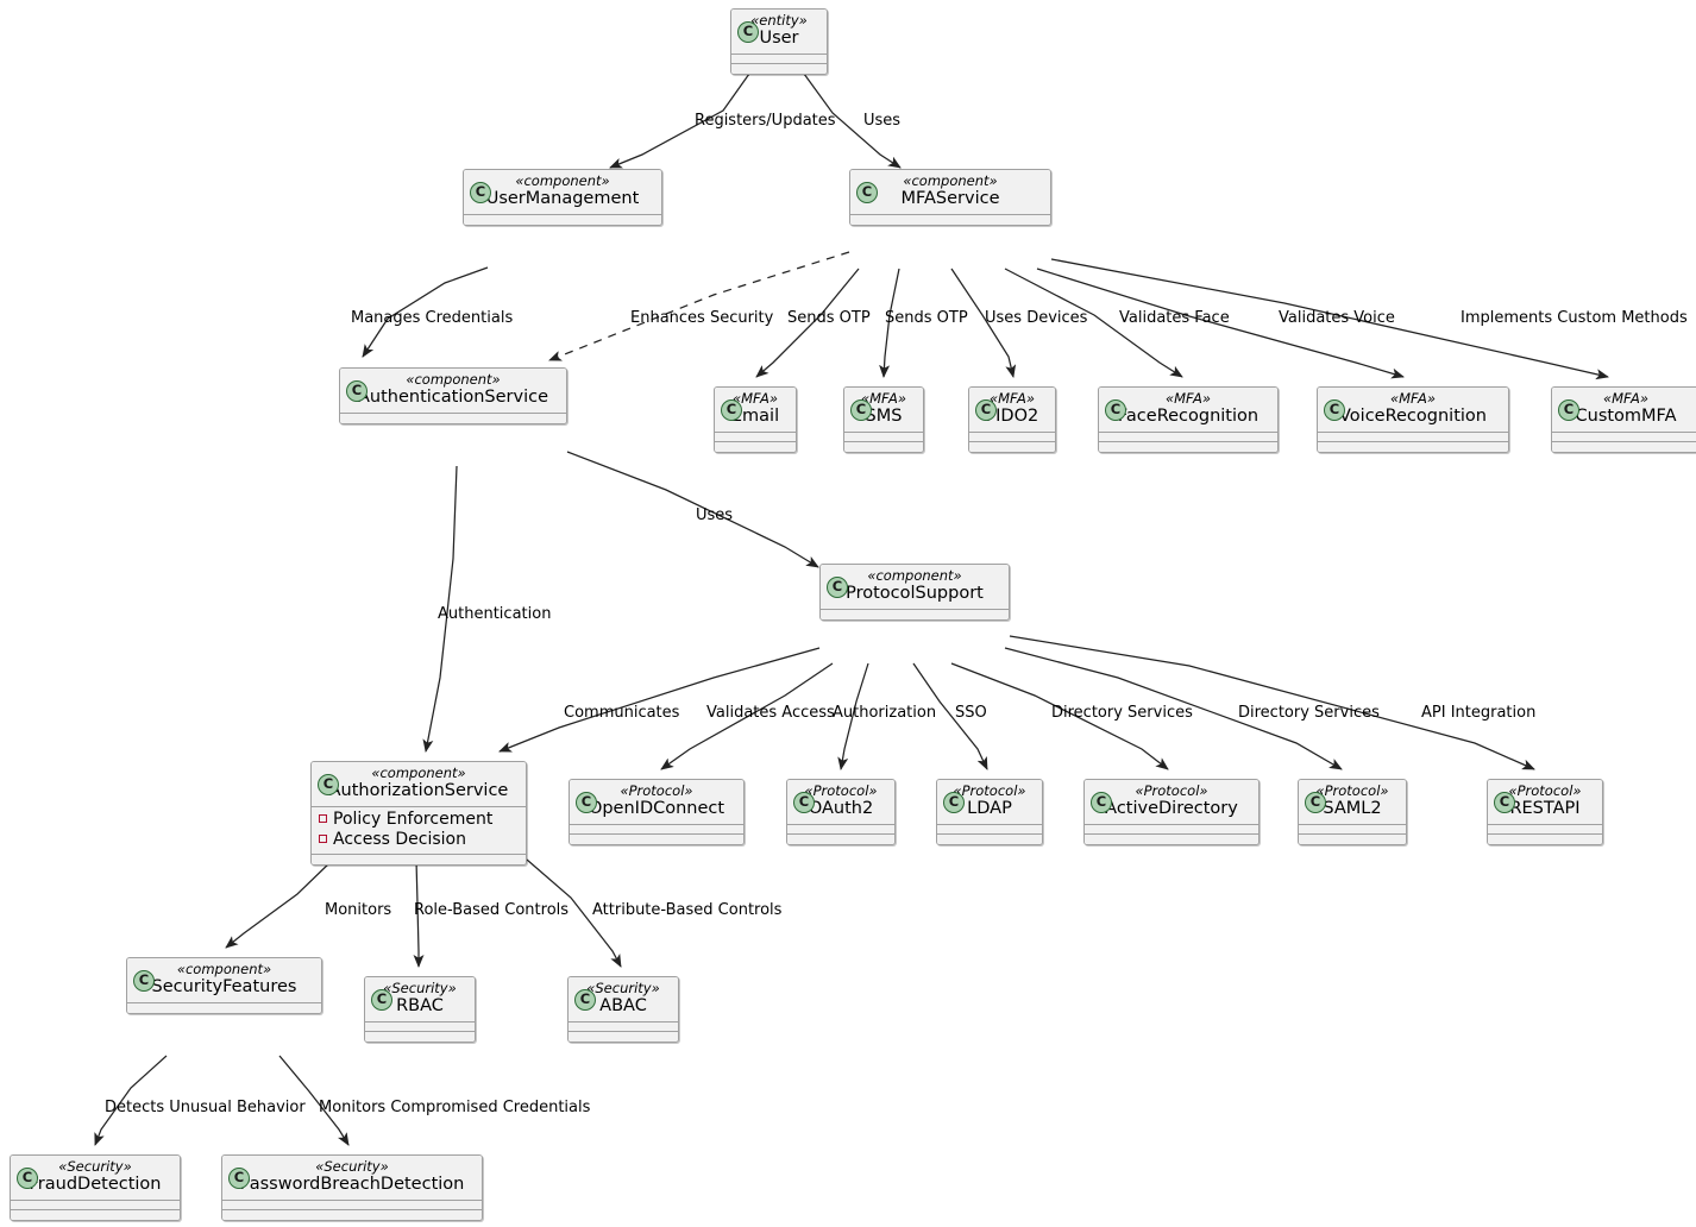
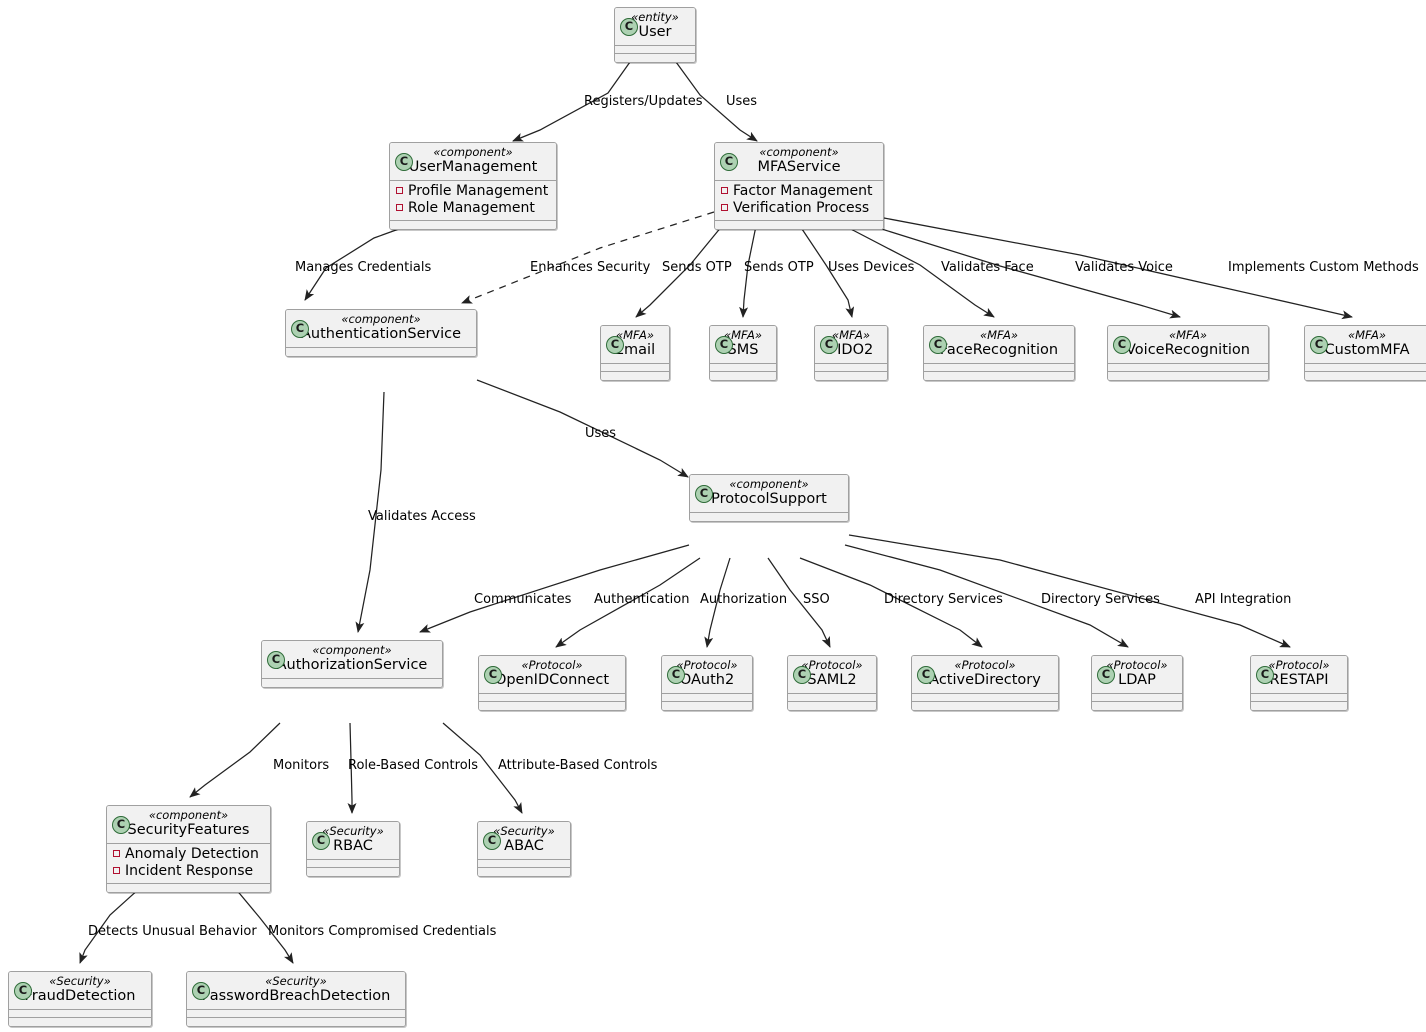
  C
  «entity»
  User
  C
  «component»
  UserManagement
+ Profile Management
+ Role Management
  C
  «component»
  MFAService
+ Factor Management
+ Verification Process
  C
  «component»
  uthenticationService
  C
  «MFA»
  mail
  C
  «MFA»
  SMS
  C
  «MFA»
  IDO2
  C
  «MFA»
  aceRecognition
  C
  «MFA»
  VoiceRecognition
  C
  «MFA»
  CustomMFA
  C
  «component»
  ProtocolSupport
  C
  «component»
  uthorizationService
- Policy Enforcement
- Access Decision
  C
  «Protocol»
  OpenIDConnect
  C
  «Protocol»
  OAuth2
  C
  «Protocol»
- LDAP
+ SAML2
  C
  «Protocol»
  ActiveDirectory
  C
  «Protocol»
- SAML2
+ LDAP
  C
  «Protocol»
  RESTAPI
  C
  «component»
  SecurityFeatures
+ Anomaly Detection
+ Incident Response
  C
  «Security»
  RBAC
  C
  «Security»
  ABAC
  C
  «Security»
  raudDetection
  C
  «Security»
  asswordBreachDetection
  Registers/Updates
  Uses
  Manages Credentials
  Enhances Security
  Sends OTP
  Sends OTP
  Uses Devices
  Validates Face
  Validates Voice
  Implements Custom Methods
  Uses
- Authentication
+ Validates Access
  Communicates
- Validates Access
+ Authentication
  Authorization
  SSO
  Directory Services
  Directory Services
  API Integration
  Monitors
  Role-Based Controls
  Attribute-Based Controls
  Detects Unusual Behavior
  Monitors Compromised Credentials
